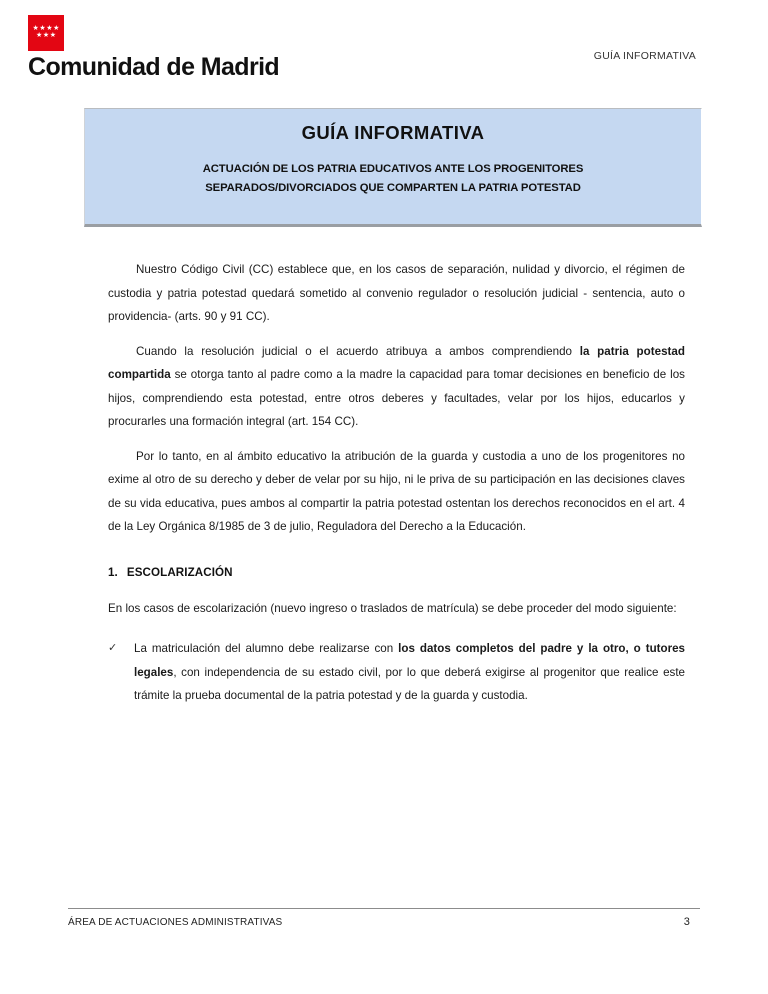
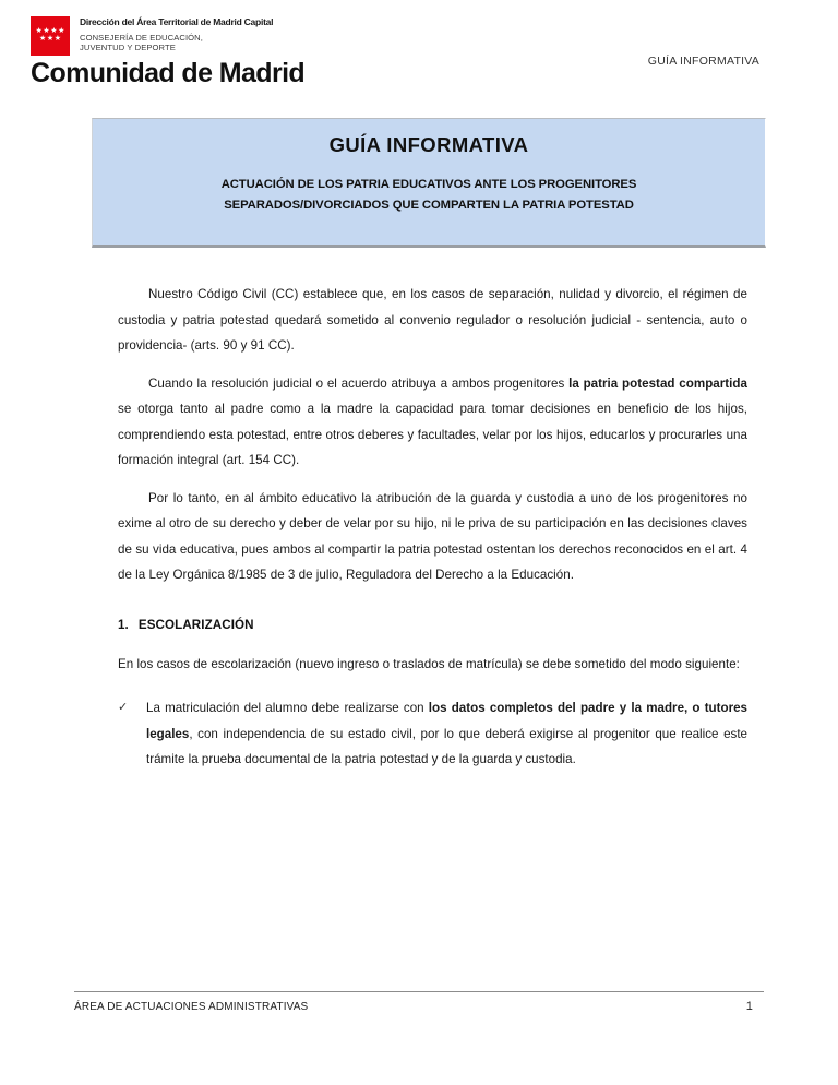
+ Dirección del Área Territorial de Madrid Capital
+ CONSEJERÍA DE EDUCACIÓN,
+ JUVENTUD Y DEPORTE
  Comunidad de Madrid
  GUÍA INFORMATIVA
  GUÍA INFORMATIVA
  ACTUACIÓN DE LOS PATRIA EDUCATIVOS ANTE LOS PROGENITORES
  SEPARADOS/DIVORCIADOS QUE COMPARTEN LA PATRIA POTESTAD
  Nuestro Código Civil (CC) establece que, en los casos de separación, nulidad y divorcio, el régimen de custodia y patria potestad quedará sometido al convenio regulador o resolución judicial - sentencia, auto o providencia- (arts. 90 y 91 CC).
- Cuando la resolución judicial o el acuerdo atribuya a ambos comprendiendo la patria potestad compartida se otorga tanto al padre como a la madre la capacidad para tomar decisiones en beneficio de los hijos, comprendiendo esta potestad, entre otros deberes y facultades, velar por los hijos, educarlos y procurarles una formación integral (art. 154 CC).
+ Cuando la resolución judicial o el acuerdo atribuya a ambos progenitores la patria potestad compartida se otorga tanto al padre como a la madre la capacidad para tomar decisiones en beneficio de los hijos, comprendiendo esta potestad, entre otros deberes y facultades, velar por los hijos, educarlos y procurarles una formación integral (art. 154 CC).
  Por lo tanto, en al ámbito educativo la atribución de la guarda y custodia a uno de los progenitores no exime al otro de su derecho y deber de velar por su hijo, ni le priva de su participación en las decisiones claves de su vida educativa, pues ambos al compartir la patria potestad ostentan los derechos reconocidos en el art. 4 de la Ley Orgánica 8/1985 de 3 de julio, Reguladora del Derecho a la Educación.
  1. ESCOLARIZACIÓN
- En los casos de escolarización (nuevo ingreso o traslados de matrícula) se debe proceder del modo siguiente:
+ En los casos de escolarización (nuevo ingreso o traslados de matrícula) se debe sometido del modo siguiente:
  ✓
- La matriculación del alumno debe realizarse con los datos completos del padre y la otro, o tutores legales, con independencia de su estado civil, por lo que deberá exigirse al progenitor que realice este trámite la prueba documental de la patria potestad y de la guarda y custodia.
+ La matriculación del alumno debe realizarse con los datos completos del padre y la madre, o tutores legales, con independencia de su estado civil, por lo que deberá exigirse al progenitor que realice este trámite la prueba documental de la patria potestad y de la guarda y custodia.
  ÁREA DE ACTUACIONES ADMINISTRATIVAS
- 3
+ 1
